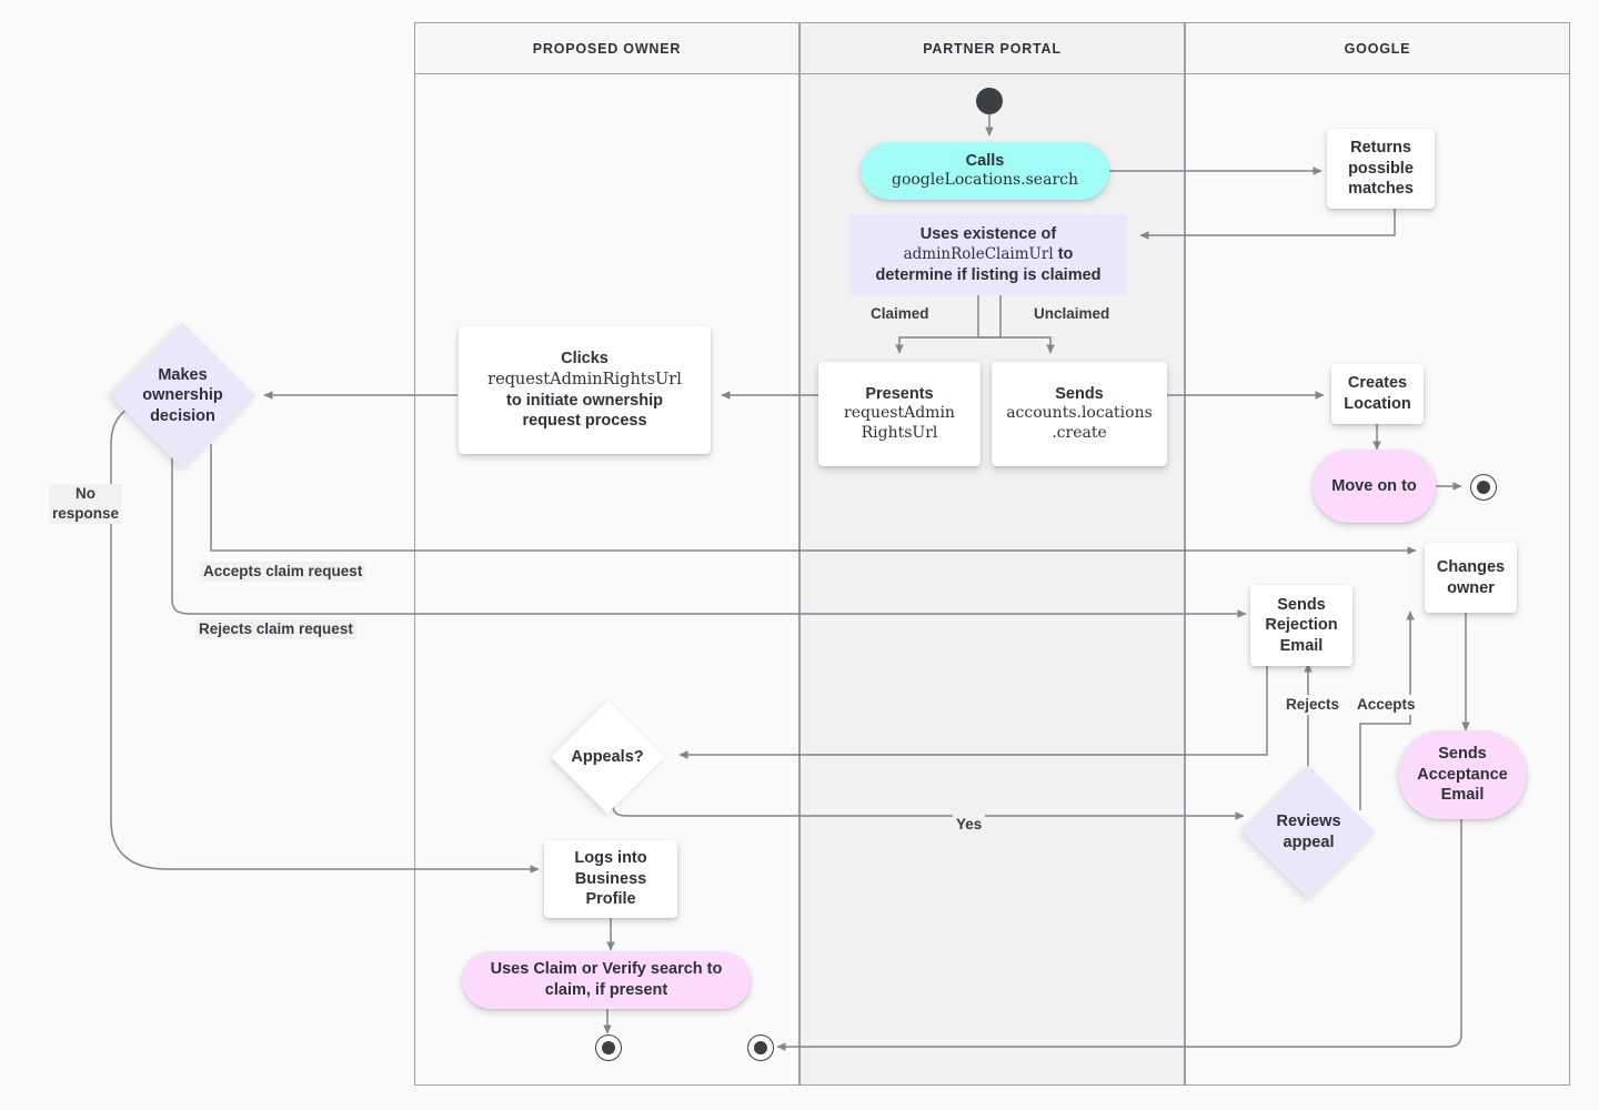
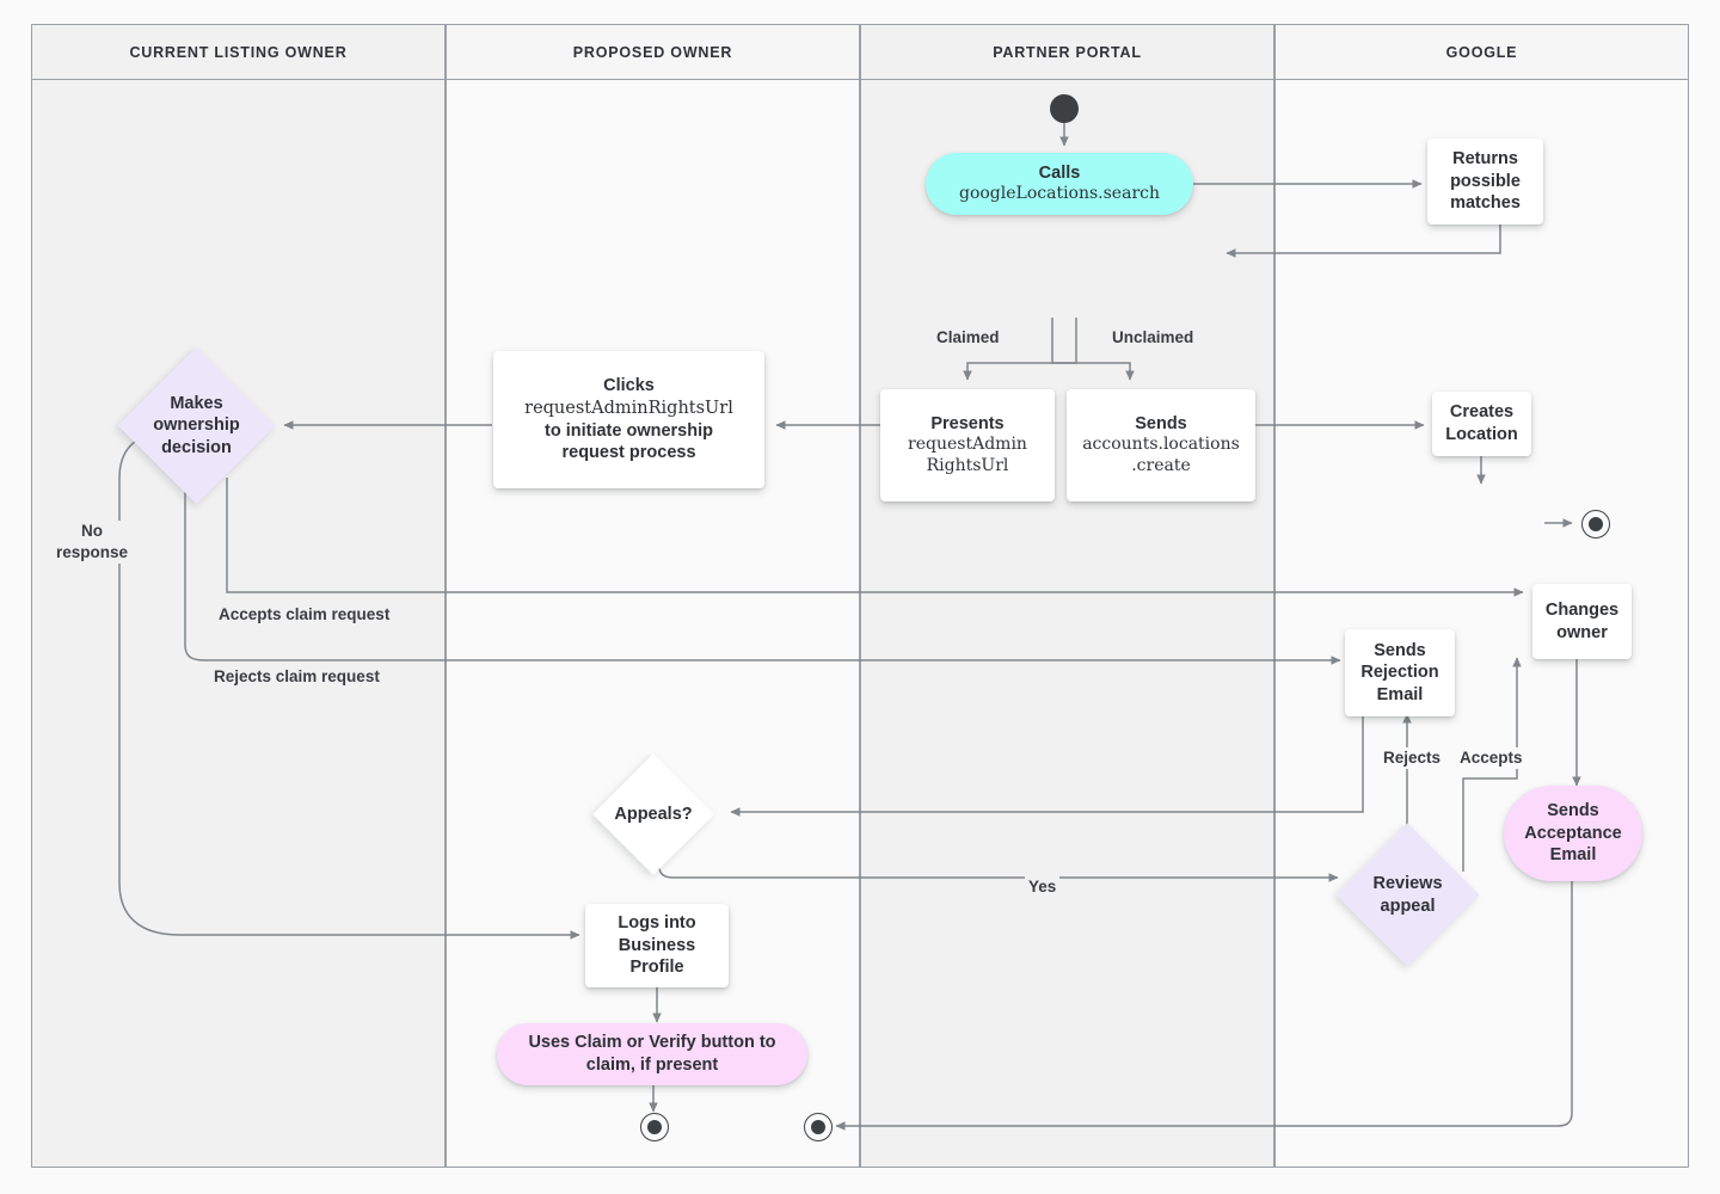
+ CURRENT LISTING OWNER
  PROPOSED OWNER
  PARTNER PORTAL
  GOOGLE
  Calls
  googleLocations.search
  Returns
  possible
  matches
- Uses existence of
- adminRoleClaimUrl to
- determine if listing is claimed
  Presents
  requestAdmin
  RightsUrl
  Sends
  accounts.locations
  .create
  Creates
  Location
- Move on to
  Clicks
  requestAdminRightsUrl
  to initiate ownership
  request process
  Makes
  ownership
  decision
  Changes
  owner
  Sends
  Rejection
  Email
  Sends
  Acceptance
  Email
  Reviews
  appeal
  Appeals?
  Logs into
  Business
  Profile
- Uses Claim or Verify search to
+ Uses Claim or Verify button to
  claim, if present
  Claimed
  Unclaimed
  No
  response
  Accepts claim request
  Rejects claim request
  Rejects
  Accepts
  Yes
